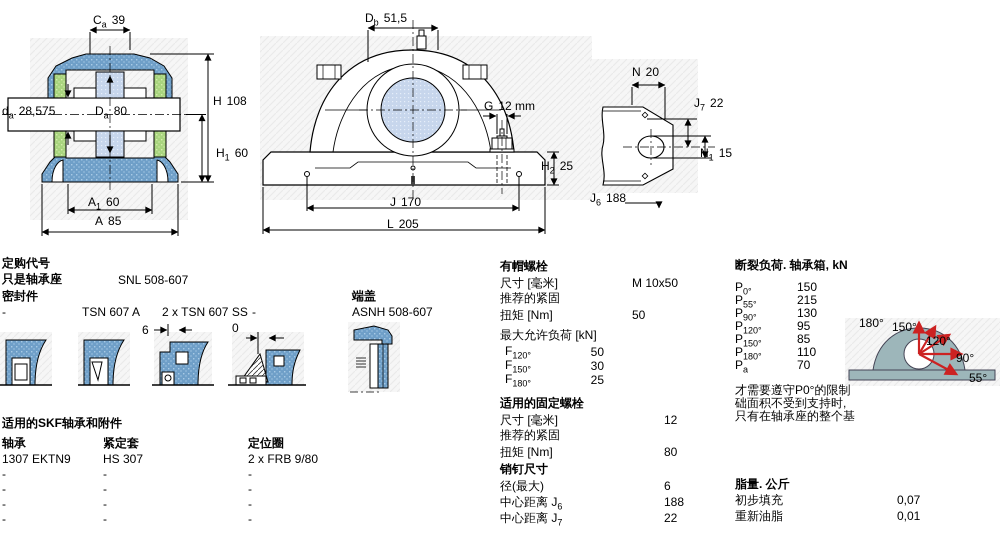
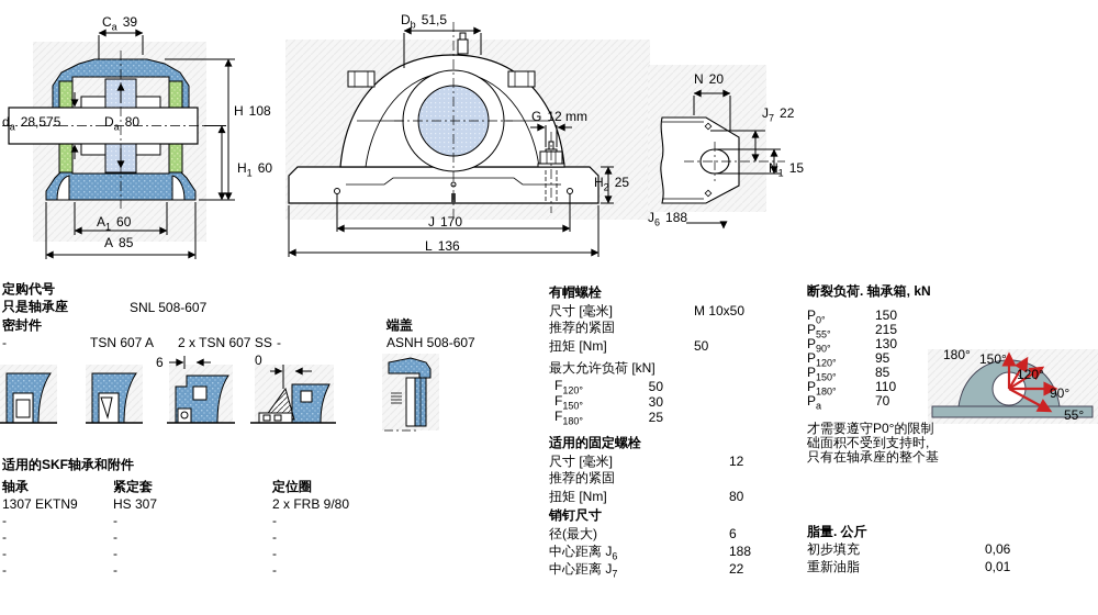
  Ca 39
  H 108
  da 28,575
  Da 80
  H1 60
  A1 60
  A 85
  Db 51,5
  G 12 mm
  H2 25
  J 170
- L 205
+ L 136
  N 20
  J7 22
  N1 15
  J6 188
  定购代号
  只是轴承座
  SNL 508-607
  密封件
  端盖
  -
  TSN 607 A
  2 x TSN 607 SS
  -
  ASNH 508-607
  6
  0
  适用的SKF轴承和附件
  轴承
  紧定套
  定位圈
  1307 EKTN9
  HS 307
  2 x FRB 9/80
  -
  -
  -
  -
  -
  -
  -
  -
  -
  -
  -
  -
  有帽螺栓
  尺寸 [毫米]
  M 10x50
  推荐的紧固
  扭矩 [Nm]
  50
  最大允许负荷 [kN]
  F120°
  50
  F150°
  30
  F180°
  25
  适用的固定螺栓
  尺寸 [毫米]
  12
  推荐的紧固
  扭矩 [Nm]
  80
  销钉尺寸
  径(最大)
  6
  中心距离 J6
  188
  中心距离 J7
  22
  断裂负荷. 轴承箱, kN
  P0°
  150
  P55°
  215
  P90°
  130
  P120°
  95
  P150°
  85
  P180°
  110
  Pa
  70
  才需要遵守P0°的限制
  础面积不受到支持时,
  只有在轴承座的整个基
  180°
  150°
  120°
  90°
  55°
  脂量. 公斤
  初步填充
- 0,07
+ 0,06
  重新油脂
  0,01
